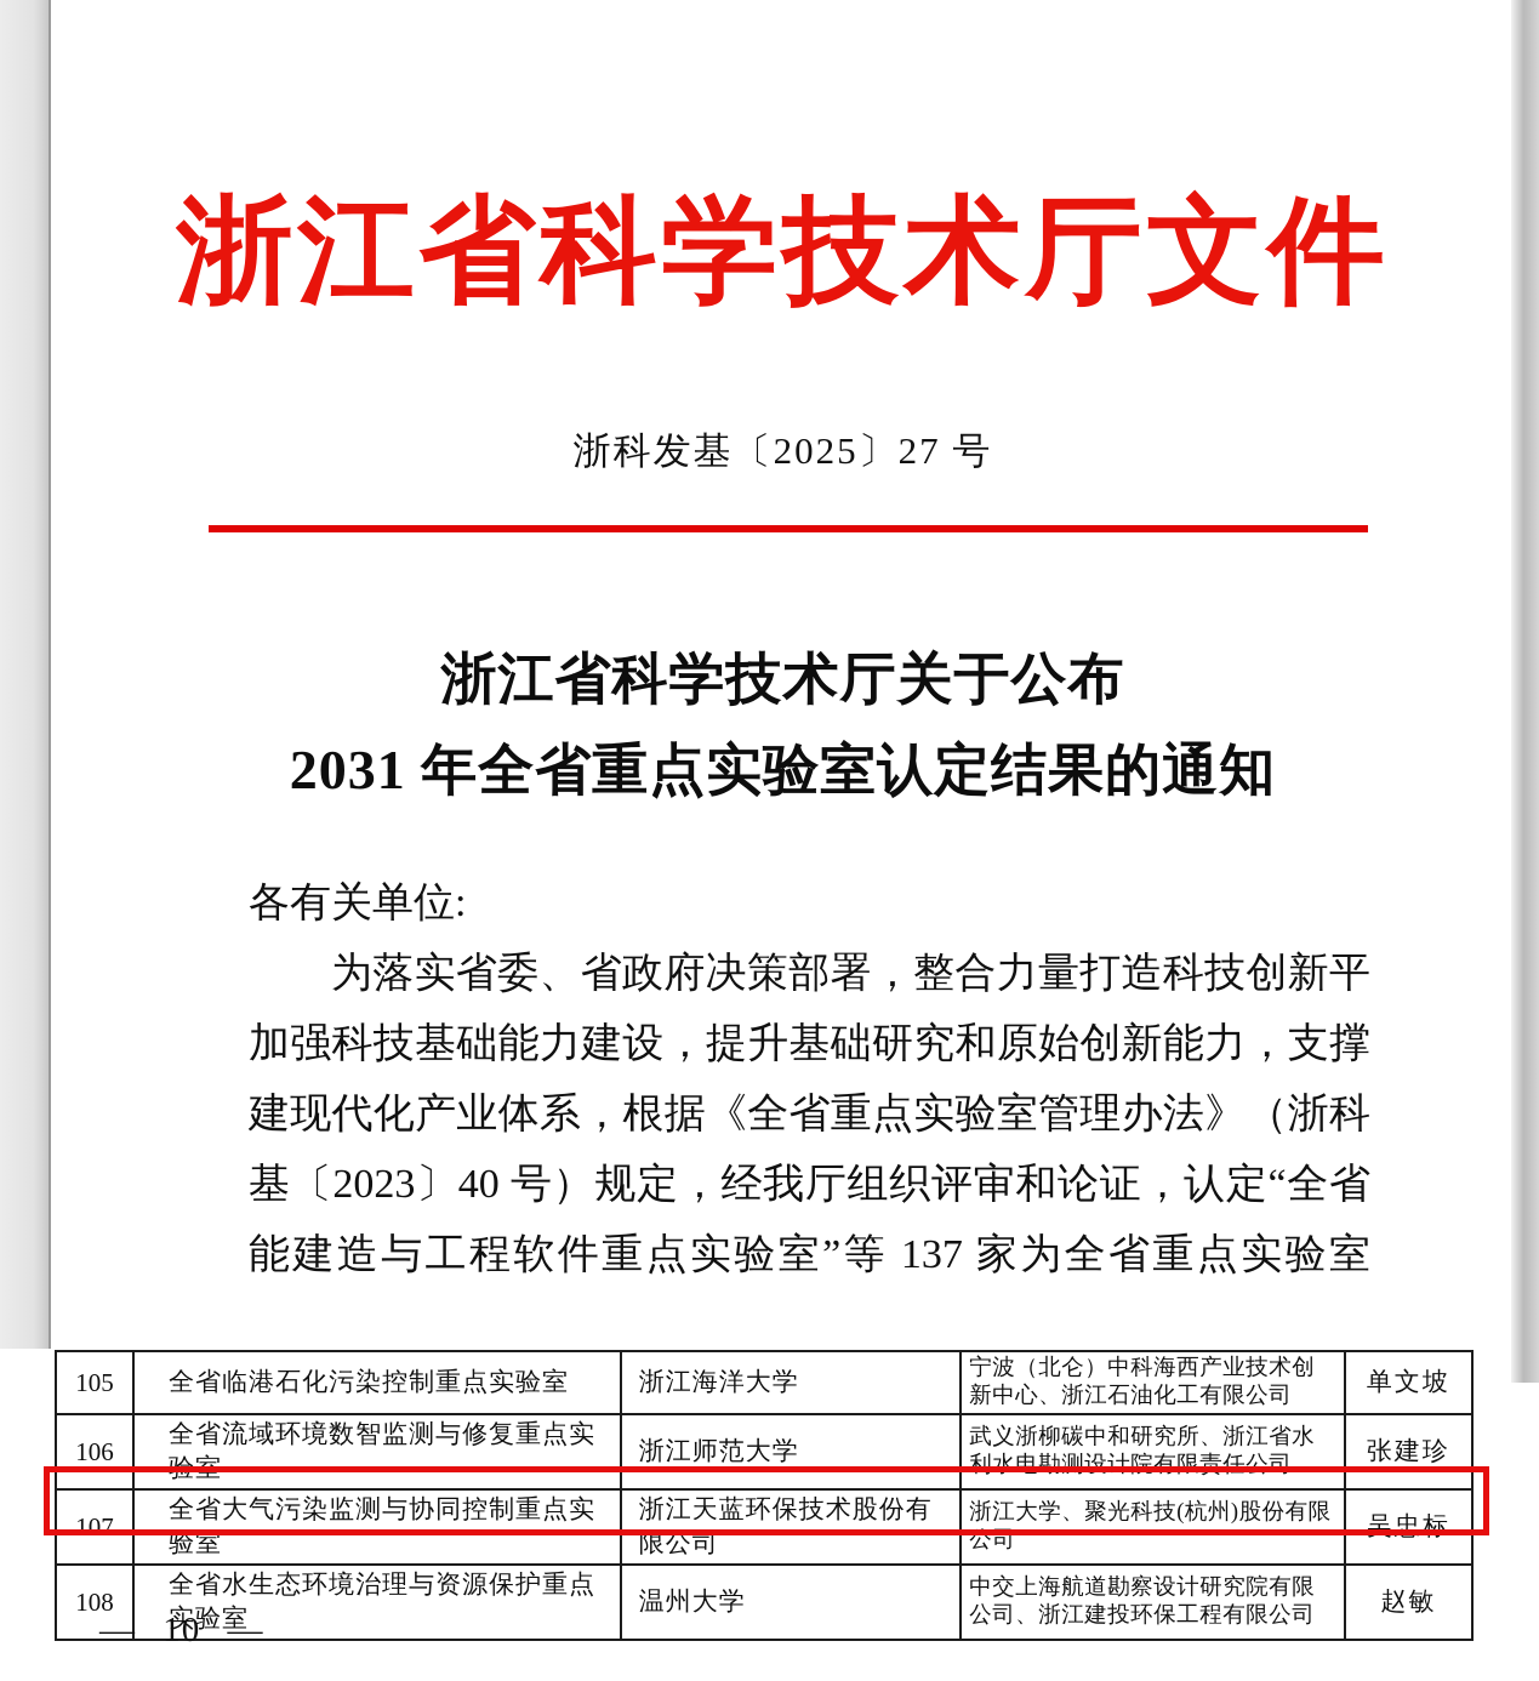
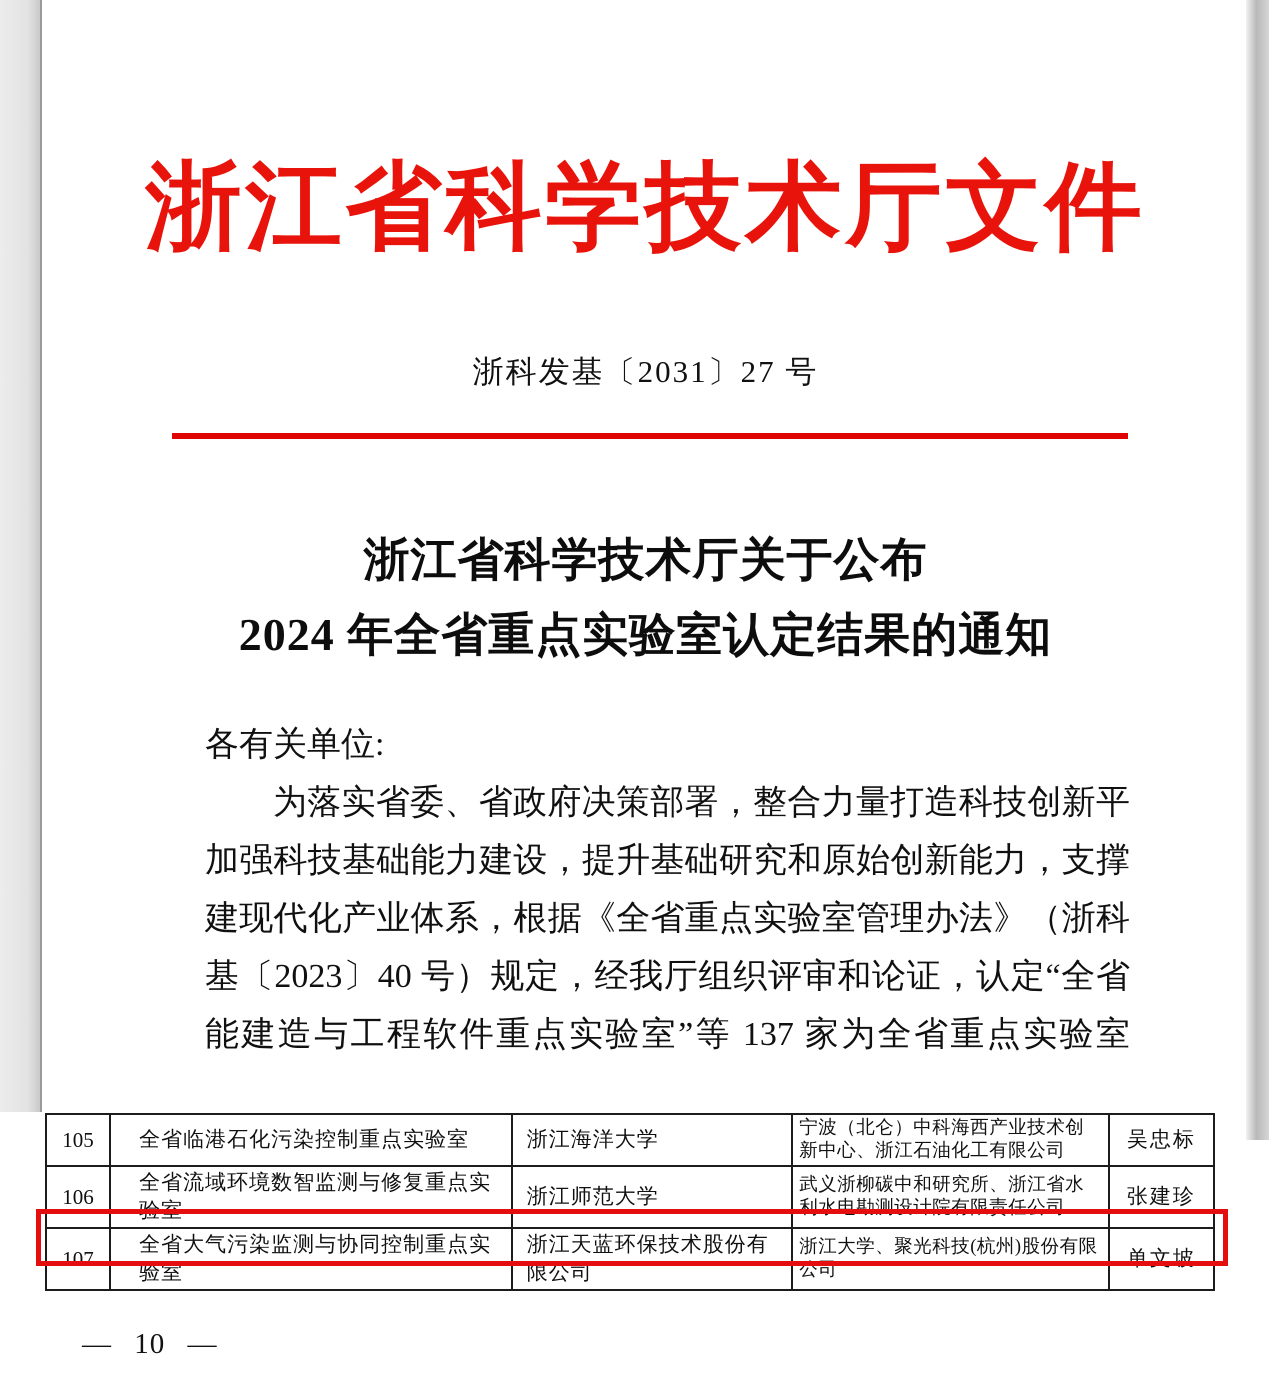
  浙江省科学技术厅文件
- 浙科发基〔2025〕27 号
+ 浙科发基〔2031〕27 号
  浙江省科学技术厅关于公布
- 2031 年全省重点实验室认定结果的通知
+ 2024 年全省重点实验室认定结果的通知
  各有关单位:
  为落实省委、省政府决策部署，整合力量打造科技创新平
  加强科技基础能力建设，提升基础研究和原始创新能力，支撑
  建现代化产业体系，根据《全省重点实验室管理办法》（浙科
  基〔2023〕40 号）规定，经我厅组织评审和论证，认定“全省
  能建造与工程软件重点实验室”等 137 家为全省重点实验室
- 105	全省临港石化污染控制重点实验室	浙江海洋大学	宁波（北仑）中科海西产业技术创新中心、浙江石油化工有限公司	单文坡
+ 105	全省临港石化污染控制重点实验室	浙江海洋大学	宁波（北仑）中科海西产业技术创新中心、浙江石油化工有限公司	吴忠标
  106	全省流域环境数智监测与修复重点实验室	浙江师范大学	武义浙柳碳中和研究所、浙江省水利水电勘测设计院有限责任公司	张建珍
- 107	全省大气污染监测与协同控制重点实验室	浙江天蓝环保技术股份有限公司	浙江大学、聚光科技(杭州)股份有限公司	吴忠标
+ 107	全省大气污染监测与协同控制重点实验室	浙江天蓝环保技术股份有限公司	浙江大学、聚光科技(杭州)股份有限公司	单文坡
- 108	全省水生态环境治理与资源保护重点实验室	温州大学	中交上海航道勘察设计研究院有限公司、浙江建投环保工程有限公司	赵敏
  — 10 —
